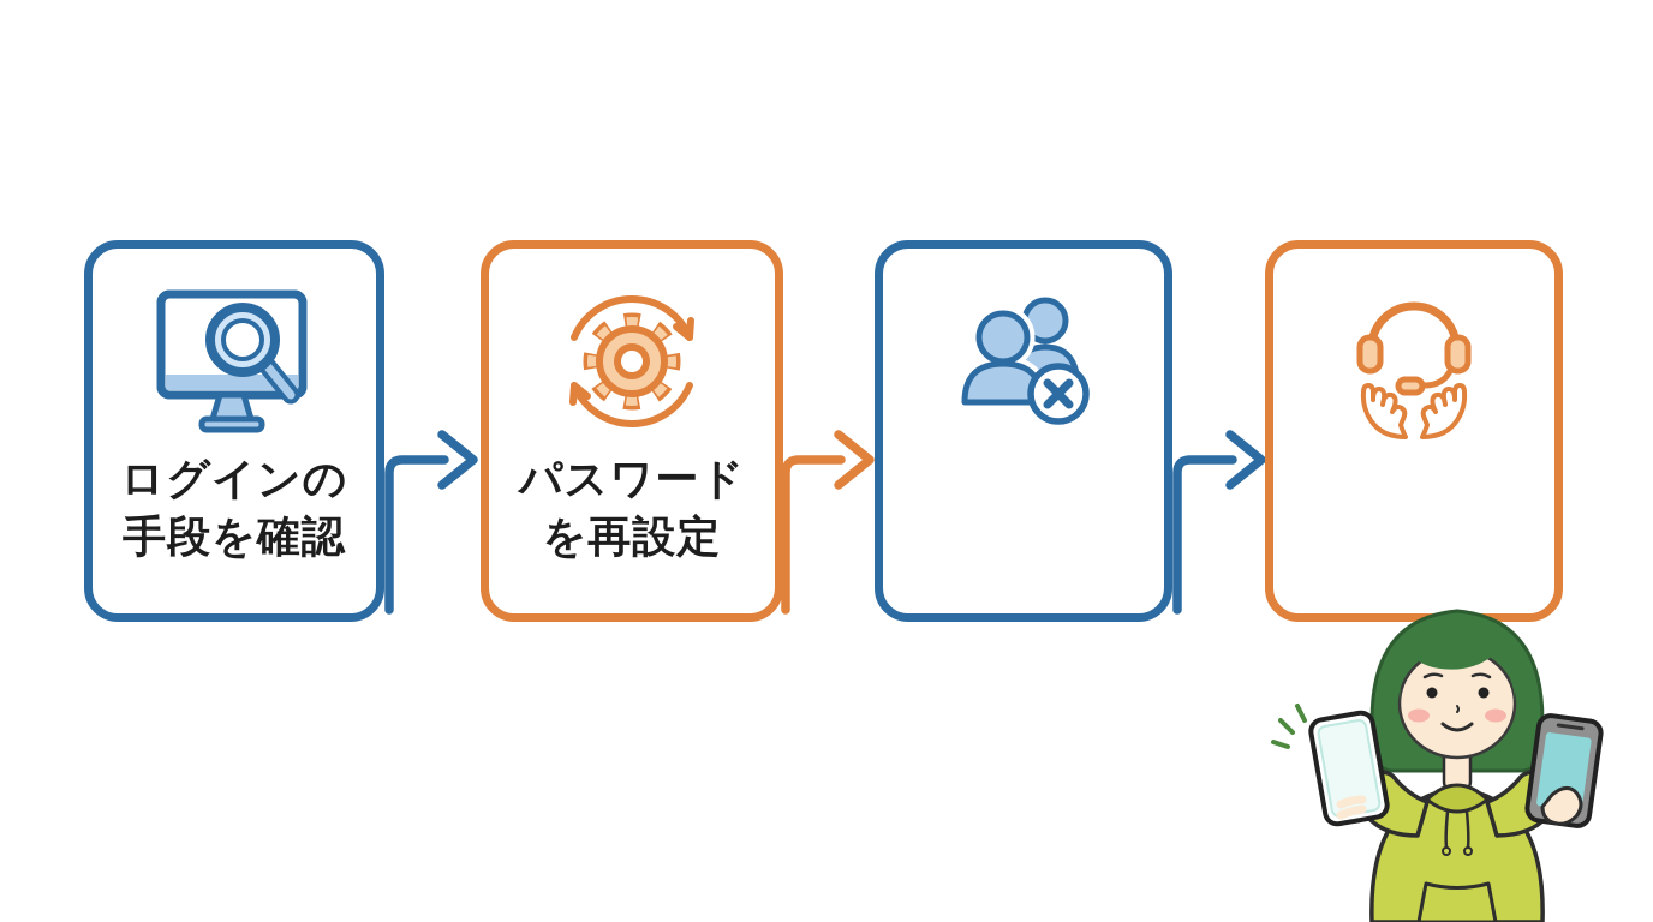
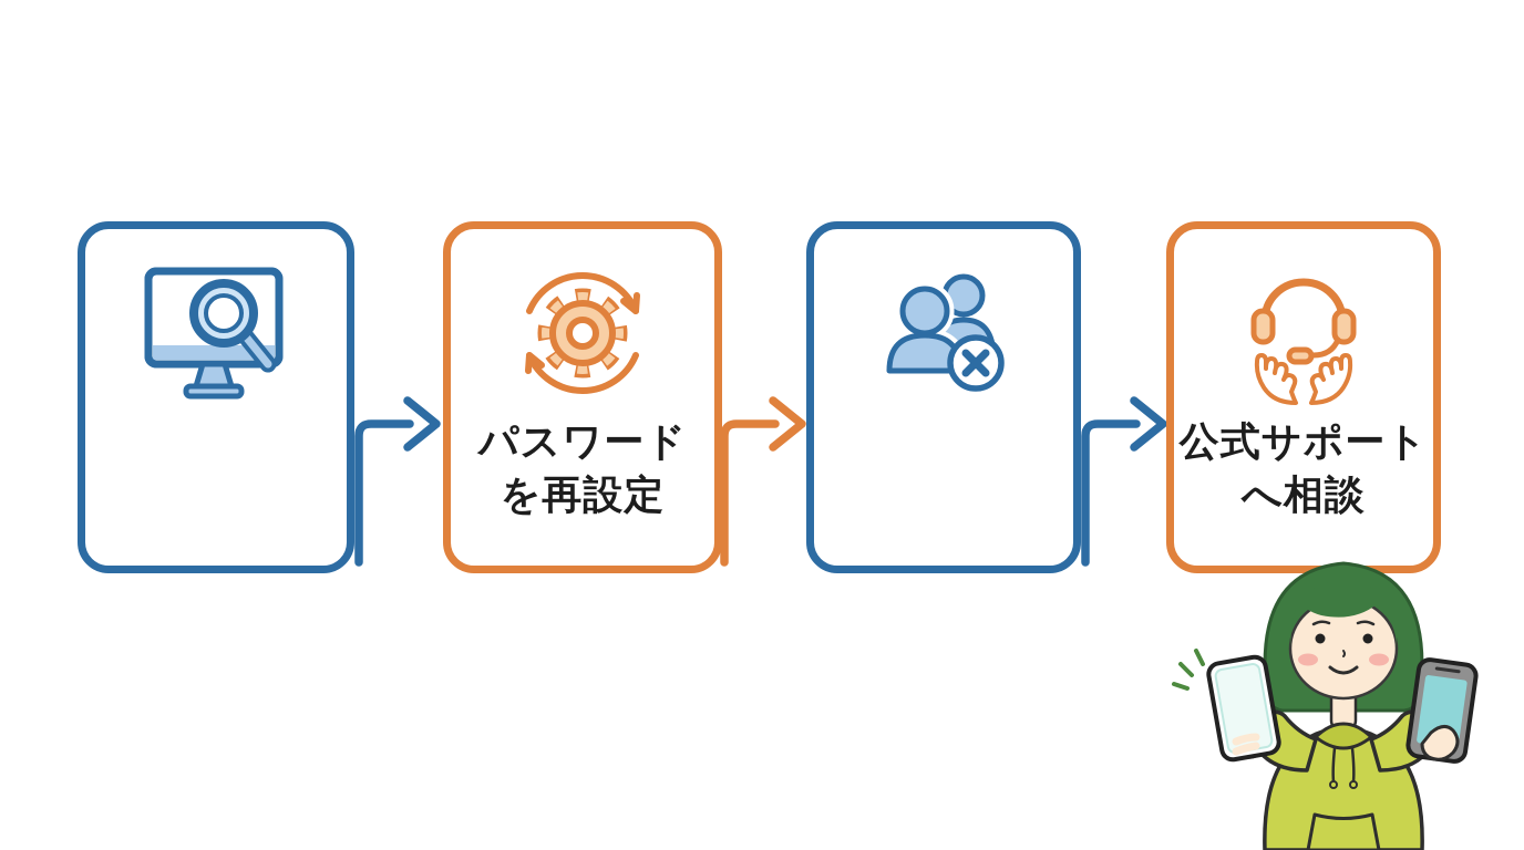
- ログインの
- 手段を確認
  パスワード
  を再設定
+ 公式サポート
+ へ相談
